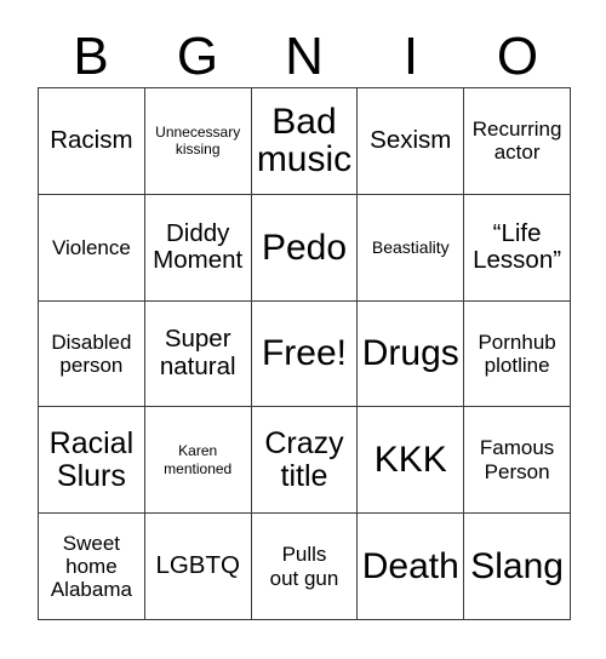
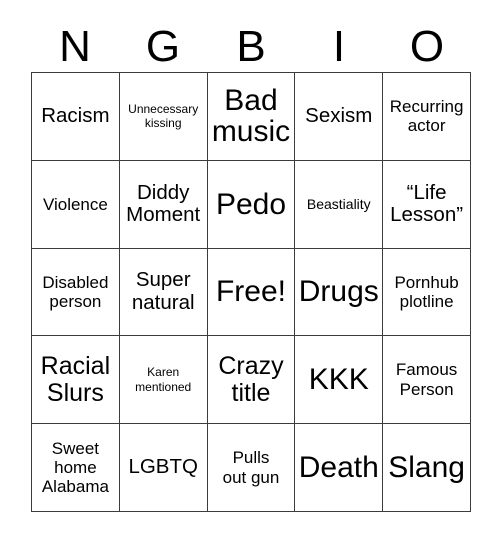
- B
+ N
  G
- N
+ B
  I
  O
  Racism
  Unnecessary
  kissing
  Bad
  music
  Sexism
  Recurring
  actor
  Violence
  Diddy
  Moment
  Pedo
  Beastiality
  “Life
  Lesson”
  Disabled
  person
  Super
  natural
  Free!
  Drugs
  Pornhub
  plotline
  Racial
  Slurs
  Karen
  mentioned
  Crazy
  title
  KKK
  Famous
  Person
  Sweet
  home
  Alabama
  LGBTQ
  Pulls
  out gun
  Death
  Slang
